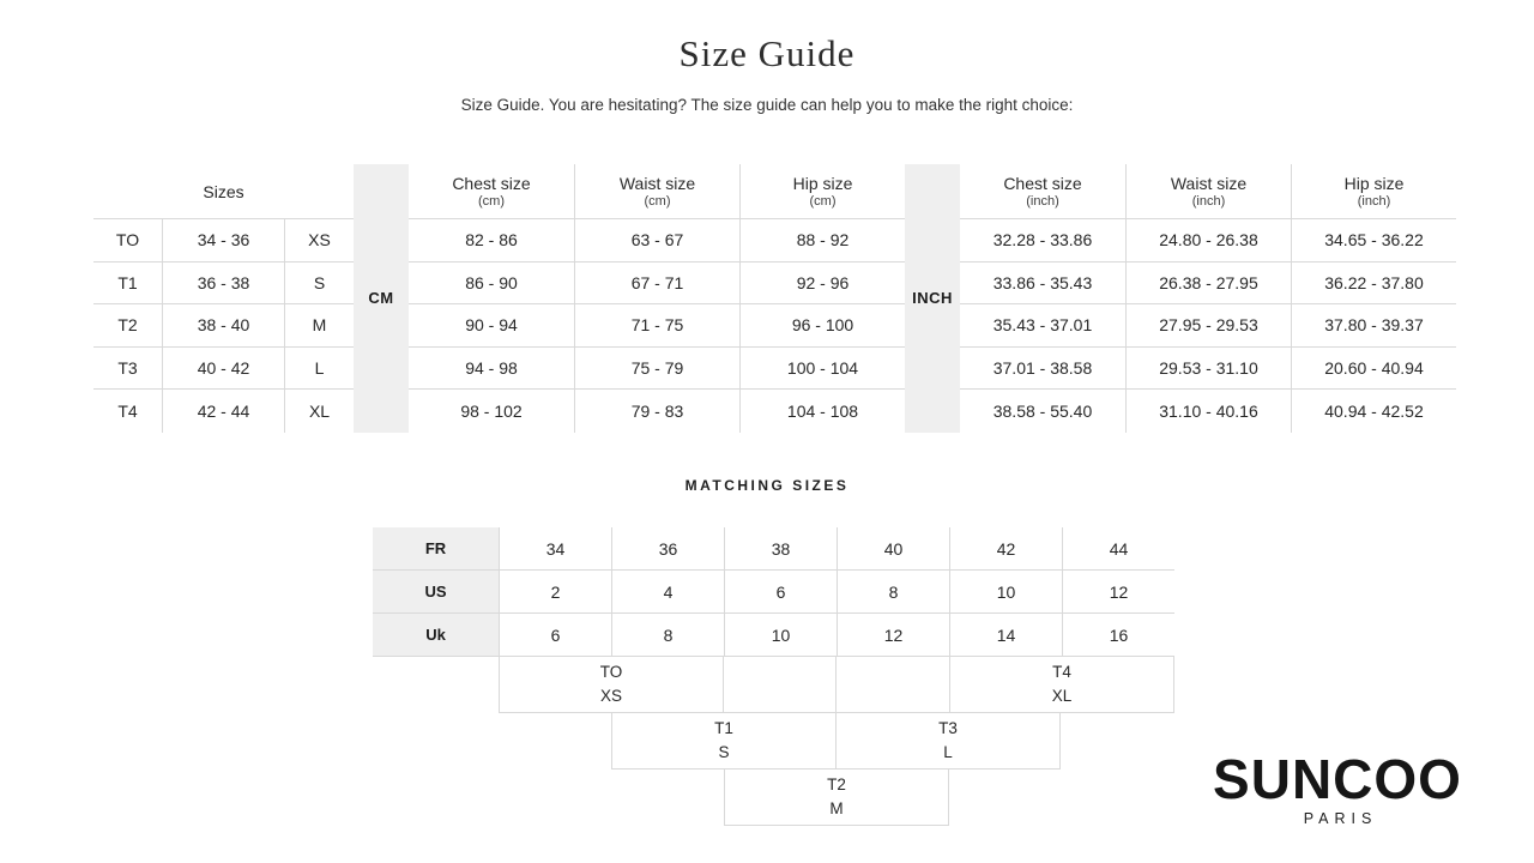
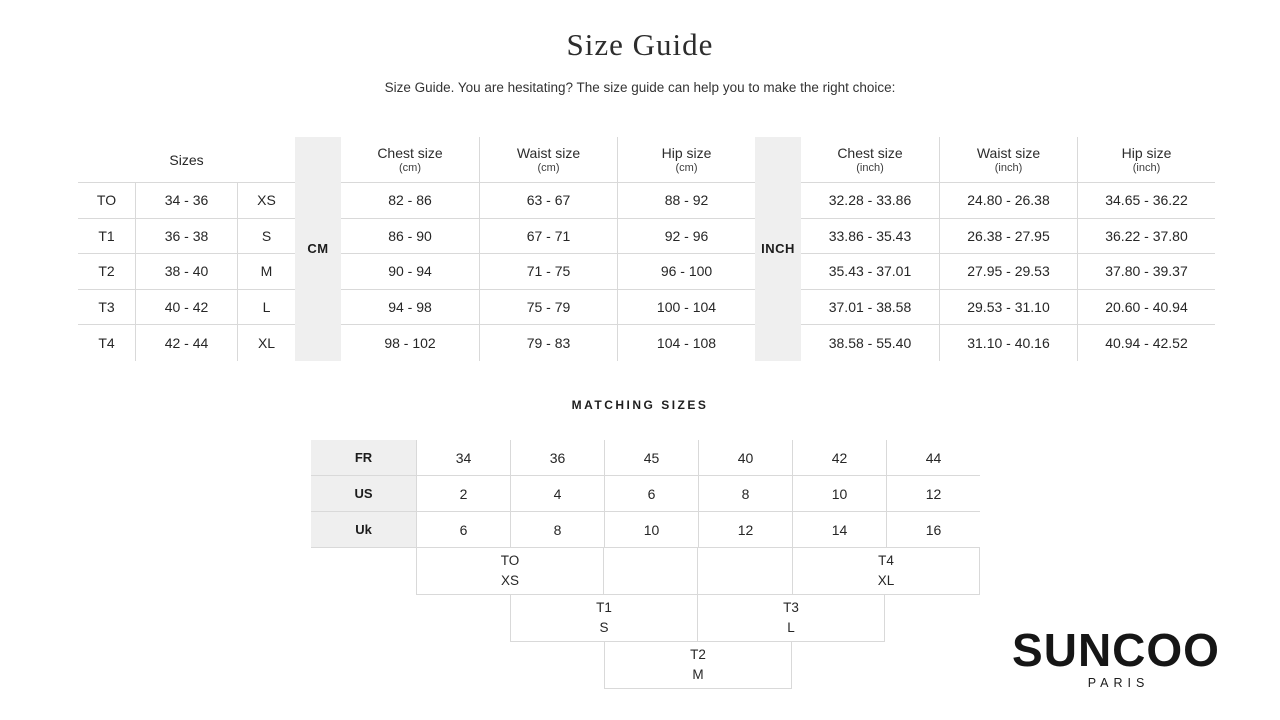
  Size Guide
  Size Guide. You are hesitating? The size guide can help you to make the right choice:
  Sizes
  CM
  INCH
  Chest size
  (cm)
  Waist size
  (cm)
  Hip size
  (cm)
  Chest size
  (inch)
  Waist size
  (inch)
  Hip size
  (inch)
  TO
  34 - 36
  XS
  82 - 86
  63 - 67
  88 - 92
  32.28 - 33.86
  24.80 - 26.38
  34.65 - 36.22
  T1
  36 - 38
  S
  86 - 90
  67 - 71
  92 - 96
  33.86 - 35.43
  26.38 - 27.95
  36.22 - 37.80
  T2
  38 - 40
  M
  90 - 94
  71 - 75
  96 - 100
  35.43 - 37.01
  27.95 - 29.53
  37.80 - 39.37
  T3
  40 - 42
  L
  94 - 98
  75 - 79
  100 - 104
  37.01 - 38.58
  29.53 - 31.10
  20.60 - 40.94
  T4
  42 - 44
  XL
  98 - 102
  79 - 83
  104 - 108
  38.58 - 55.40
  31.10 - 40.16
  40.94 - 42.52
  MATCHING SIZES
  FR
  34
  36
- 38
+ 45
  40
  42
  44
  US
  2
  4
  6
  8
  10
  12
  Uk
  6
  8
  10
  12
  14
  16
  TO
  XS
  T4
  XL
  T1
  S
  T3
  L
  T2
  M
  SUNCOO
  PARIS
